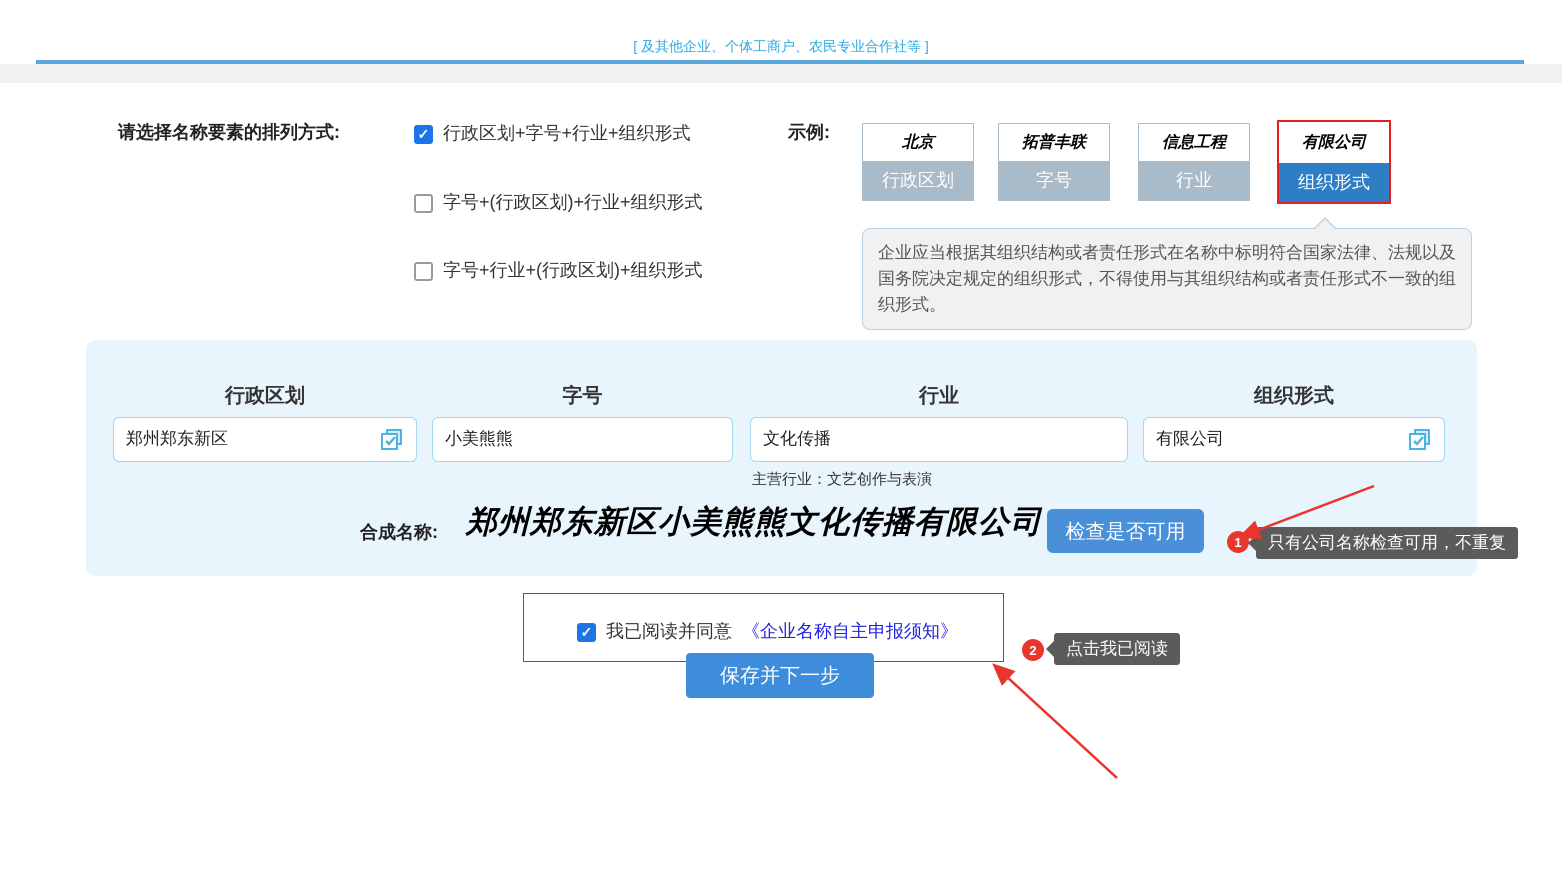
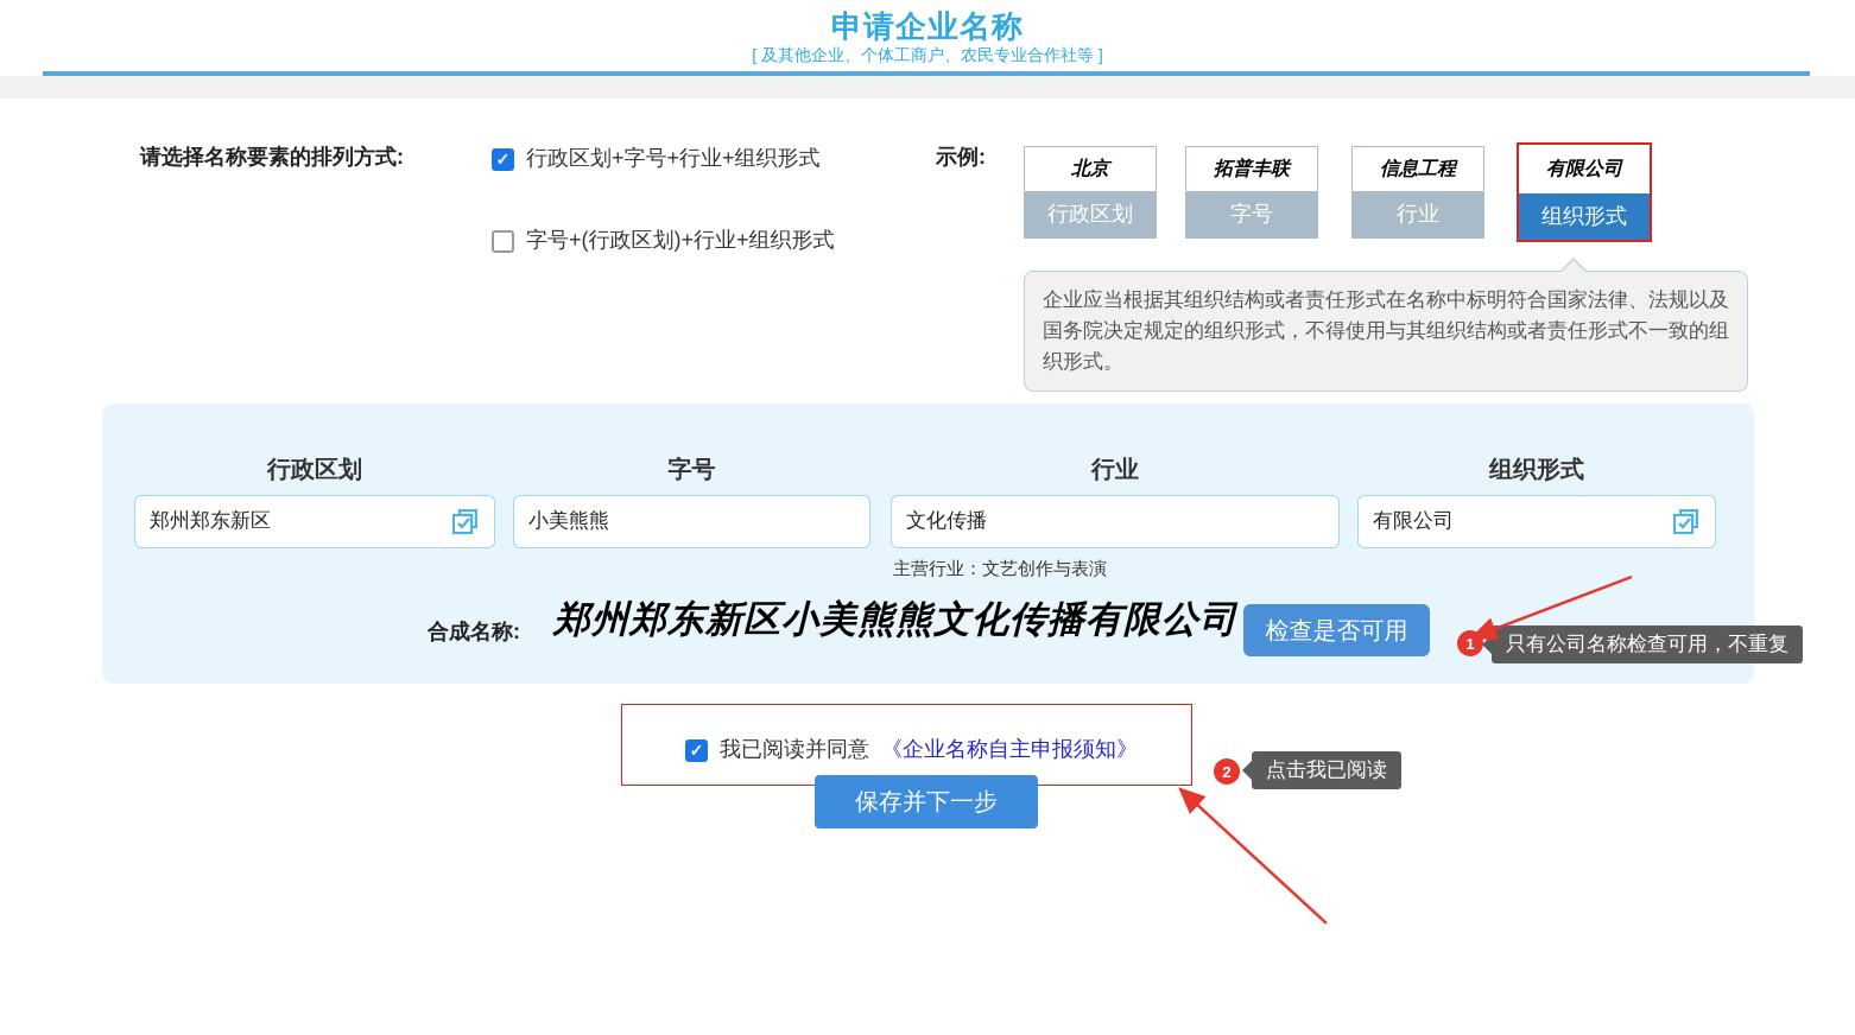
+ 申请企业名称
  [ 及其他企业、个体工商户、农民专业合作社等 ]
  请选择名称要素的排列方式:
  行政区划+字号+行业+组织形式
  字号+(行政区划)+行业+组织形式
- 字号+行业+(行政区划)+组织形式
  示例:
  北京
  行政区划
  拓普丰联
  字号
  信息工程
  行业
  有限公司
  组织形式
  企业应当根据其组织结构或者责任形式在名称中标明符合国家法律、法规以及国务院决定规定的组织形式，不得使用与其组织结构或者责任形式不一致的组织形式。
  行政区划
  字号
  行业
  组织形式
  郑州郑东新区
  小美熊熊
  文化传播
  有限公司
  主营行业：文艺创作与表演
  合成名称:
  郑州郑东新区小美熊熊文化传播有限公司
  检查是否可用
  1
  只有公司名称检查可用，不重复
  我已阅读并同意
  《企业名称自主申报须知》
  2
  点击我已阅读
  保存并下一步
